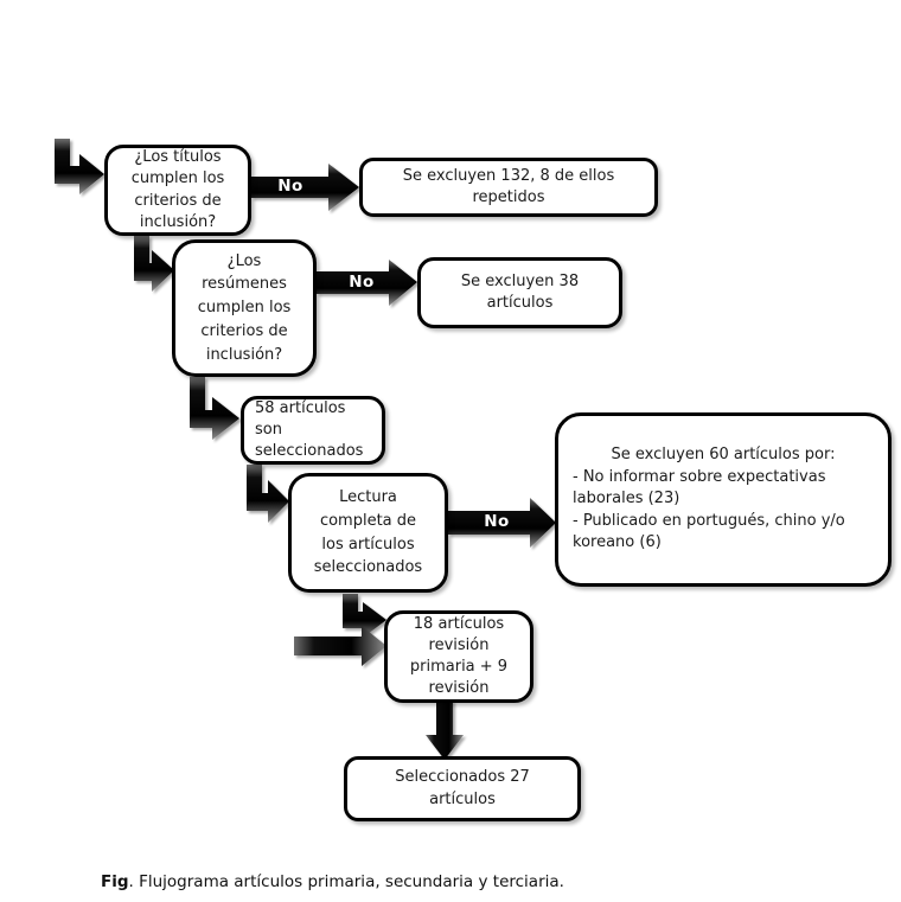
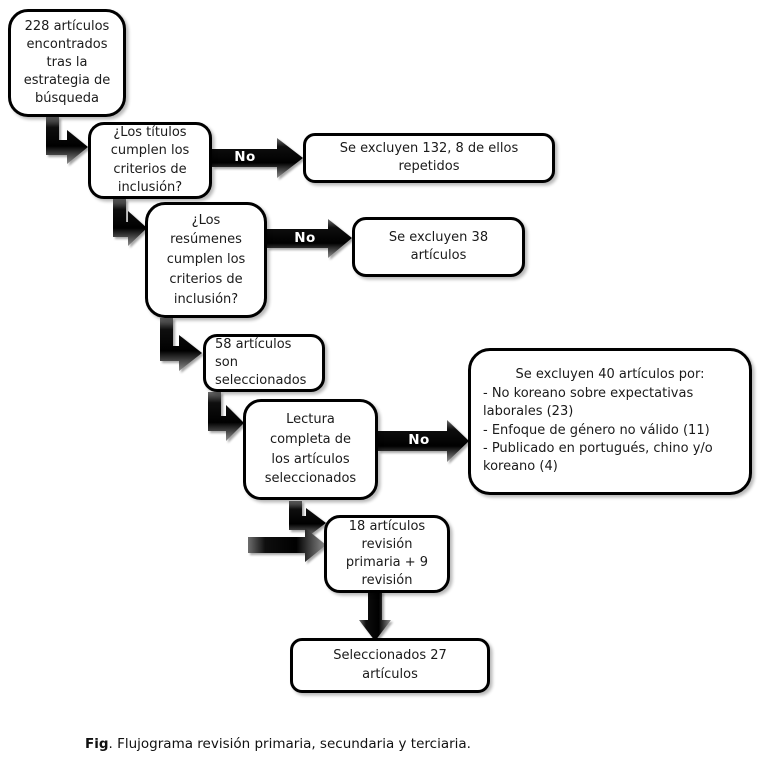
+ 228 artículos
+ encontrados
+ tras la
+ estrategia de
+ búsqueda
  ¿Los títulos
  cumplen los
  criterios de
  inclusión?
  Se excluyen 132, 8 de ellos
  repetidos
  ¿Los
  resúmenes
  cumplen los
  criterios de
  inclusión?
  Se excluyen 38
  artículos
  58 artículos
  son
  seleccionados
  Lectura
  completa de
  los artículos
  seleccionados
- Se excluyen 60 artículos por:
+ Se excluyen 40 artículos por:
- - No informar sobre expectativas laborales (23)
+ - No koreano sobre expectativas laborales (23)
+ - Enfoque de género no válido (11)
- - Publicado en portugués, chino y/o koreano (6)
+ - Publicado en portugués, chino y/o koreano (4)
  18 artículos
  revisión
  primaria + 9
  revisión
  Seleccionados 27
  artículos
  No
  No
  No
- Fig. Flujograma artículos primaria, secundaria y terciaria.
+ Fig. Flujograma revisión primaria, secundaria y terciaria.
